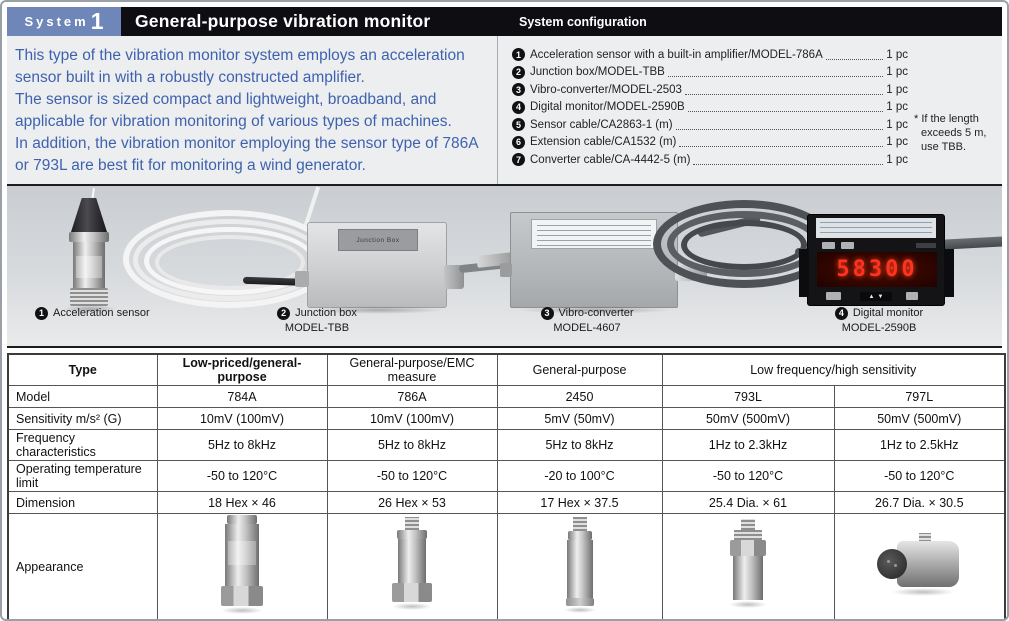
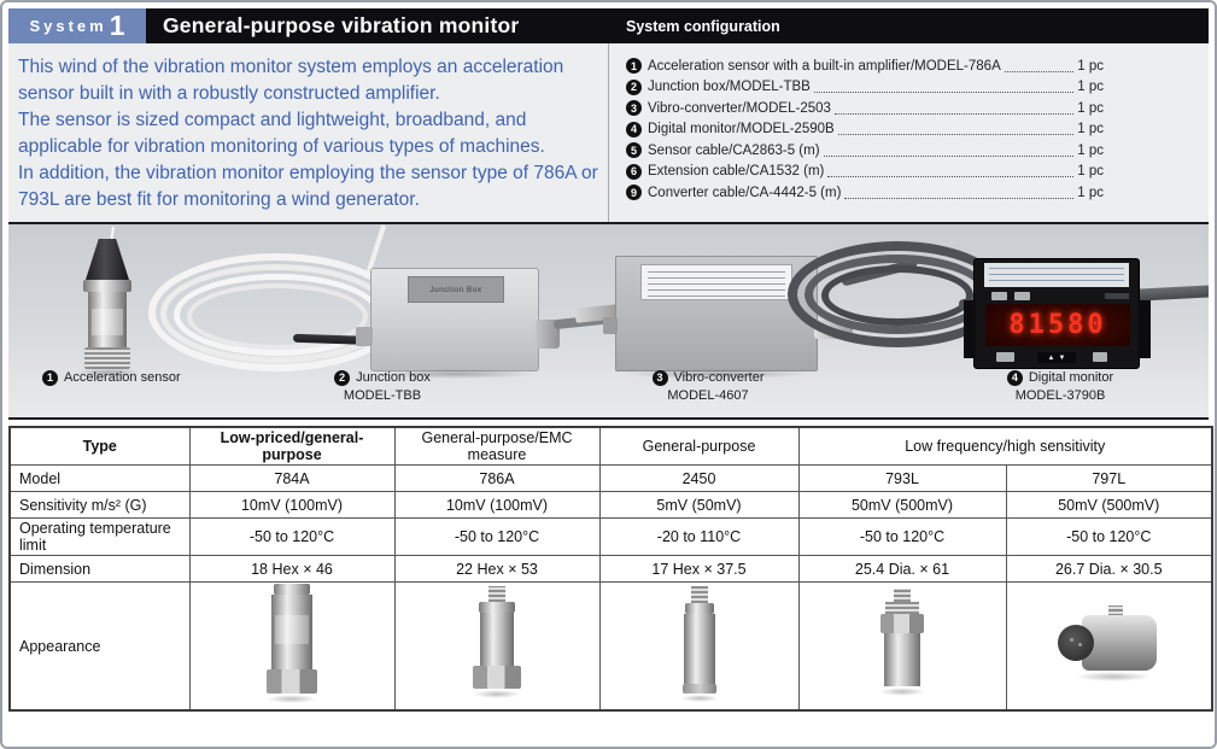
  System
  1
  General-purpose vibration monitor
  System configuration
- This type of the vibration monitor system employs an acceleration sensor built in with a robustly constructed amplifier.
+ This wind of the vibration monitor system employs an acceleration sensor built in with a robustly constructed amplifier.
  The sensor is sized compact and lightweight, broadband, and applicable for vibration monitoring of various types of machines.
  In addition, the vibration monitor employing the sensor type of 786A or 793L are best fit for monitoring a wind generator.
  1
  Acceleration sensor with a built-in amplifier/MODEL-786A
  1 pc
  2
  Junction box/MODEL-TBB
  1 pc
  3
  Vibro-converter/MODEL-2503
  1 pc
  4
  Digital monitor/MODEL-2590B
  1 pc
  5
- Sensor cable/CA2863-1 (m)
+ Sensor cable/CA2863-5 (m)
  1 pc
  6
  Extension cable/CA1532 (m)
  1 pc
- 7
+ 9
  Converter cable/CA-4442-5 (m)
  1 pc
- * If the length
- exceeds 5 m,
- use TBB.
- 58300
+ 81580
  1
  Acceleration sensor
  2
  Junction box
  MODEL-TBB
  3
  Vibro-converter
  MODEL-4607
  4
  Digital monitor
- MODEL-2590B
+ MODEL-3790B
  Type	Low-priced/general-purpose	General-purpose/EMC measure	General-purpose	Low frequency/high sensitivity
  Model	784A	786A	2450	793L	797L
  Sensitivity m/s² (G)	10mV (100mV)	10mV (100mV)	5mV (50mV)	50mV (500mV)	50mV (500mV)
- Frequency characteristics	5Hz to 8kHz	5Hz to 8kHz	5Hz to 8kHz	1Hz to 2.3kHz	1Hz to 2.5kHz
- Operating temperature limit	-50 to 120°C	-50 to 120°C	-20 to 100°C	-50 to 120°C	-50 to 120°C
+ Operating temperature limit	-50 to 120°C	-50 to 120°C	-20 to 110°C	-50 to 120°C	-50 to 120°C
- Dimension	18 Hex × 46	26 Hex × 53	17 Hex × 37.5	25.4 Dia. × 61	26.7 Dia. × 30.5
+ Dimension	18 Hex × 46	22 Hex × 53	17 Hex × 37.5	25.4 Dia. × 61	26.7 Dia. × 30.5
  Appearance
